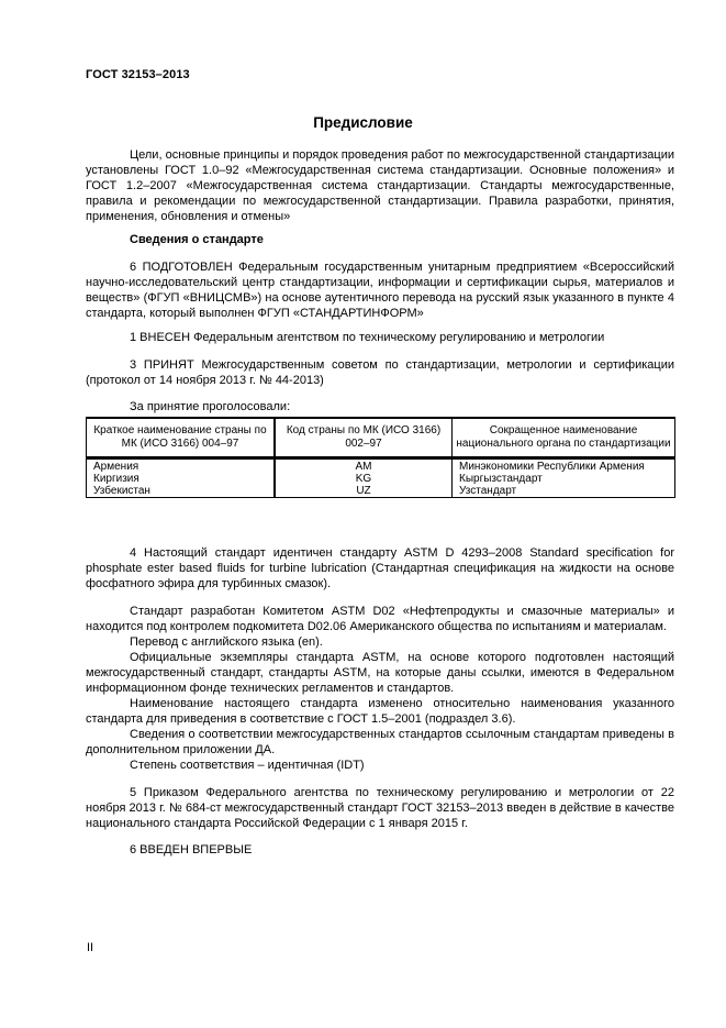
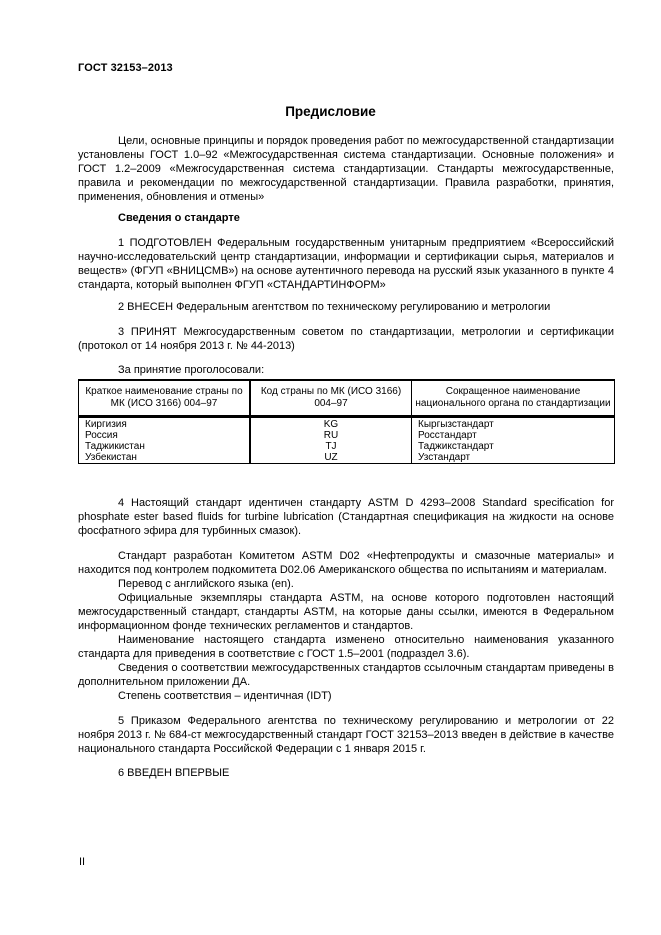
  ГОСТ 32153–2013
  Предисловие
- Цели, основные принципы и порядок проведения работ по межгосударственной стандартизации установлены ГОСТ 1.0–92 «Межгосударственная система стандартизации. Основные положения» и ГОСТ 1.2–2007 «Межгосударственная система стандартизации. Стандарты межгосударственные, правила и рекомендации по межгосударственной стандартизации. Правила разработки, принятия, применения, обновления и отмены»
+ Цели, основные принципы и порядок проведения работ по межгосударственной стандартизации установлены ГОСТ 1.0–92 «Межгосударственная система стандартизации. Основные положения» и ГОСТ 1.2–2009 «Межгосударственная система стандартизации. Стандарты межгосударственные, правила и рекомендации по межгосударственной стандартизации. Правила разработки, принятия, применения, обновления и отмены»
  Сведения о стандарте
- 6 ПОДГОТОВЛЕН Федеральным государственным унитарным предприятием «Всероссийский научно-исследовательский центр стандартизации, информации и сертификации сырья, материалов и веществ» (ФГУП «ВНИЦСМВ») на основе аутентичного перевода на русский язык указанного в пункте 4 стандарта, который выполнен ФГУП «СТАНДАРТИНФОРМ»
+ 1 ПОДГОТОВЛЕН Федеральным государственным унитарным предприятием «Всероссийский научно-исследовательский центр стандартизации, информации и сертификации сырья, материалов и веществ» (ФГУП «ВНИЦСМВ») на основе аутентичного перевода на русский язык указанного в пункте 4 стандарта, который выполнен ФГУП «СТАНДАРТИНФОРМ»
- 1 ВНЕСЕН Федеральным агентством по техническому регулированию и метрологии
+ 2 ВНЕСЕН Федеральным агентством по техническому регулированию и метрологии
  3 ПРИНЯТ Межгосударственным советом по стандартизации, метрологии и сертификации (протокол от 14 ноября 2013 г. № 44-2013)
  За принятие проголосовали:
- Краткое наименование страны по МК (ИСО 3166) 004–97	Код страны по МК (ИСО 3166) 002–97	Сокращенное наименование национального органа по стандартизации
+ Краткое наименование страны по МК (ИСО 3166) 004–97	Код страны по МК (ИСО 3166) 004–97	Сокращенное наименование национального органа по стандартизации
- Армения	AM	Минэкономики Республики Армения
  Киргизия	KG	Кыргызстандарт
+ Россия	RU	Росстандарт
+ Таджикистан	TJ	Таджикстандарт
  Узбекистан	UZ	Узстандарт
  4 Настоящий стандарт идентичен стандарту ASTM D 4293–2008 Standard specification for phosphate ester based fluids for turbine lubrication (Стандартная спецификация на жидкости на основе фосфатного эфира для турбинных смазок).
  Стандарт разработан Комитетом ASTM D02 «Нефтепродукты и смазочные материалы» и находится под контролем подкомитета D02.06 Американского общества по испытаниям и материалам.
  Перевод с английского языка (en).
  Официальные экземпляры стандарта ASTM, на основе которого подготовлен настоящий межгосударственный стандарт, стандарты ASTM, на которые даны ссылки, имеются в Федеральном информационном фонде технических регламентов и стандартов.
  Наименование настоящего стандарта изменено относительно наименования указанного стандарта для приведения в соответствие с ГОСТ 1.5–2001 (подраздел 3.6).
  Сведения о соответствии межгосударственных стандартов ссылочным стандартам приведены в дополнительном приложении ДА.
  Степень соответствия – идентичная (IDT)
  5 Приказом Федерального агентства по техническому регулированию и метрологии от 22 ноября 2013 г. № 684-ст межгосударственный стандарт ГОСТ 32153–2013 введен в действие в качестве национального стандарта Российской Федерации с 1 января 2015 г.
  6 ВВЕДЕН ВПЕРВЫЕ
  II
